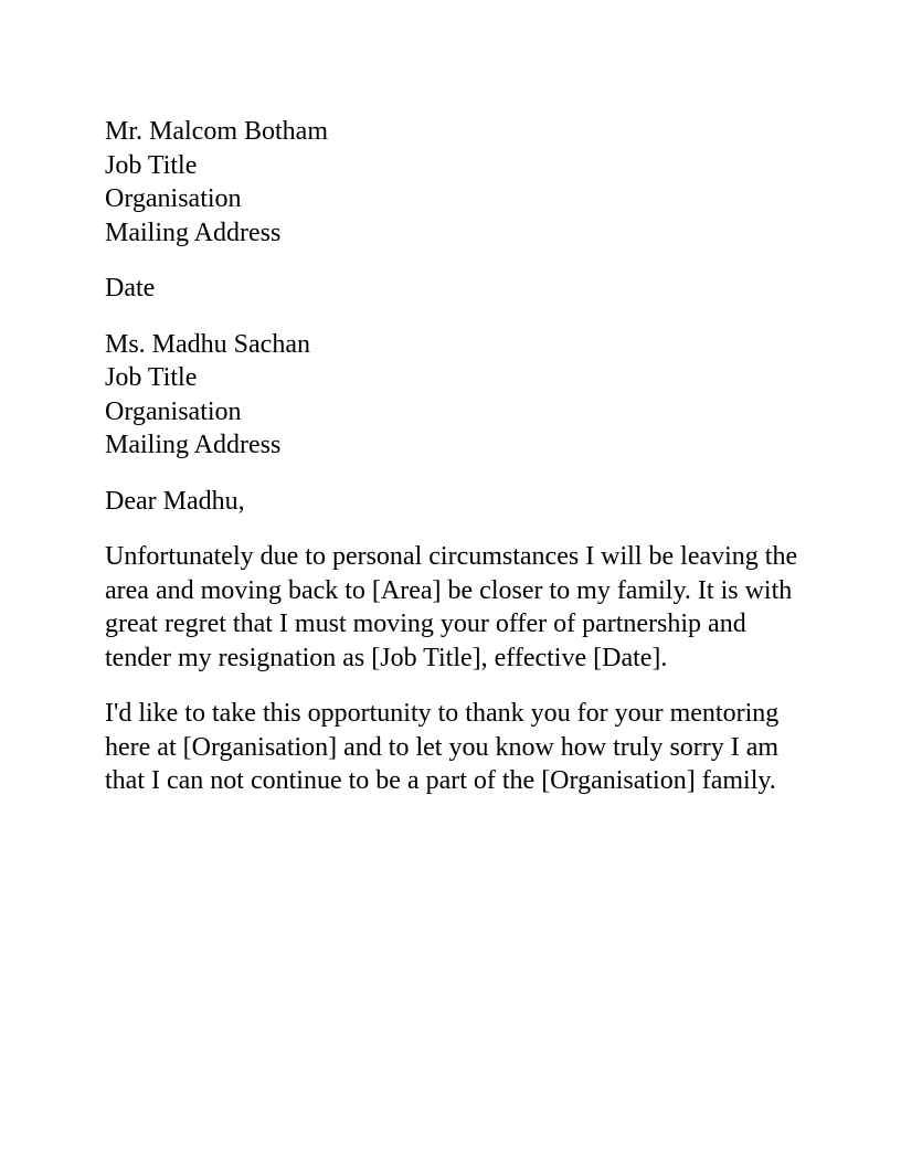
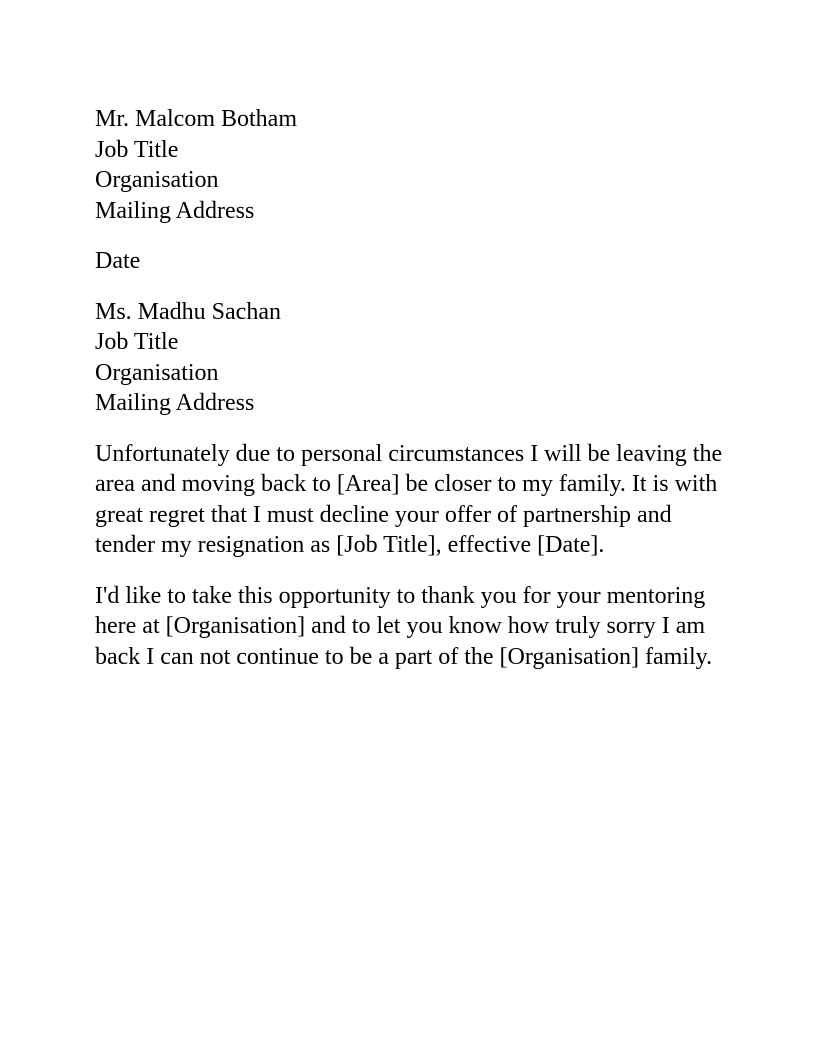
  Mr. Malcom Botham
  Job Title
  Organisation
  Mailing Address
  Date
  Ms. Madhu Sachan
  Job Title
  Organisation
  Mailing Address
- Dear Madhu,
- Unfortunately due to personal circumstances I will be leaving the area and moving back to [Area] be closer to my family. It is with great regret that I must moving your offer of partnership and tender my resignation as [Job Title], effective [Date].
+ Unfortunately due to personal circumstances I will be leaving the area and moving back to [Area] be closer to my family. It is with great regret that I must decline your offer of partnership and tender my resignation as [Job Title], effective [Date].
- I'd like to take this opportunity to thank you for your mentoring here at [Organisation] and to let you know how truly sorry I am that I can not continue to be a part of the [Organisation] family.
+ I'd like to take this opportunity to thank you for your mentoring here at [Organisation] and to let you know how truly sorry I am back I can not continue to be a part of the [Organisation] family.
